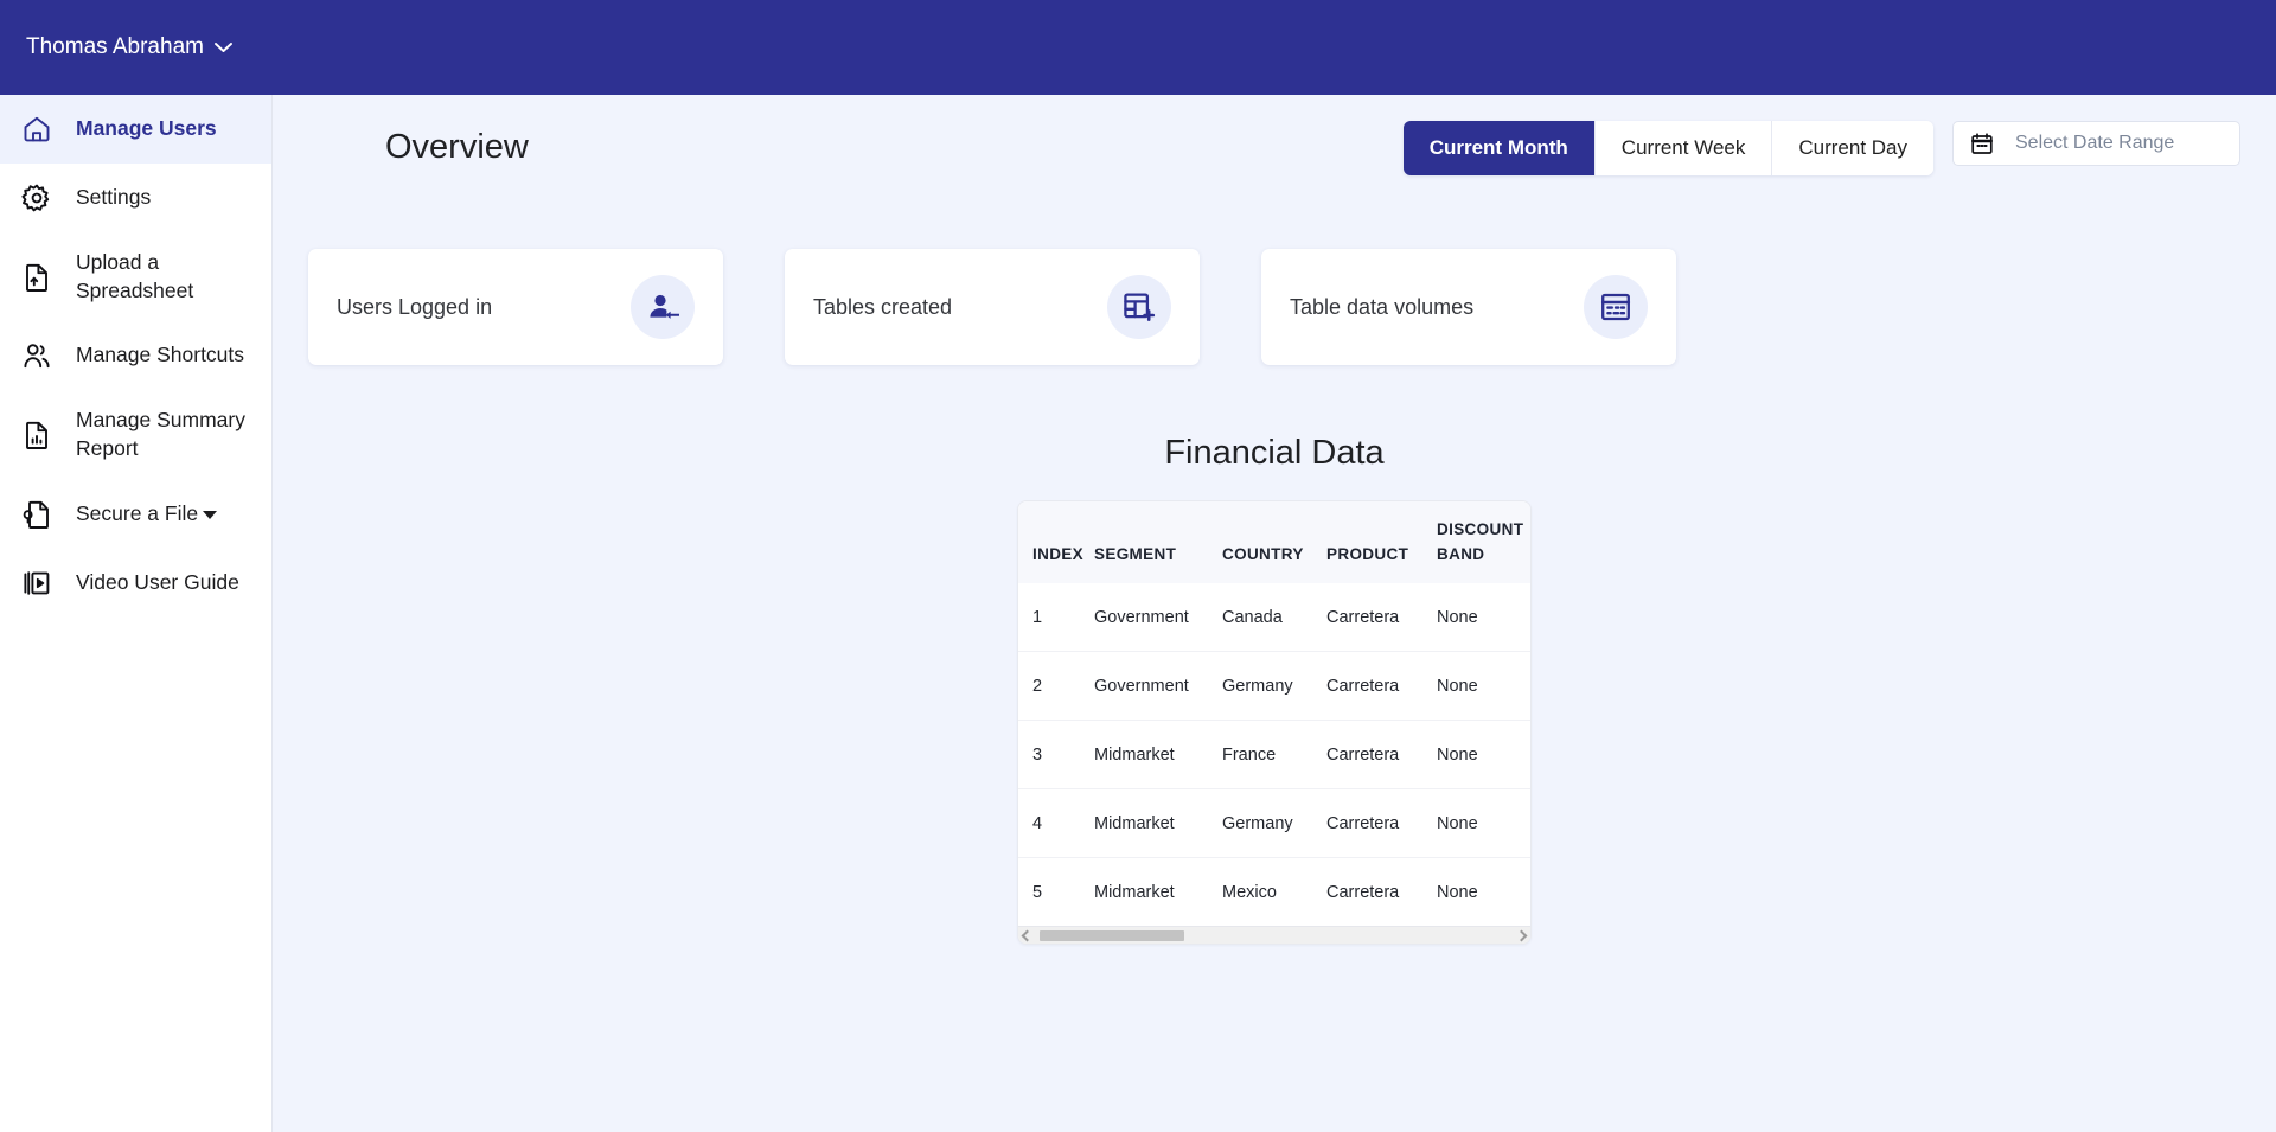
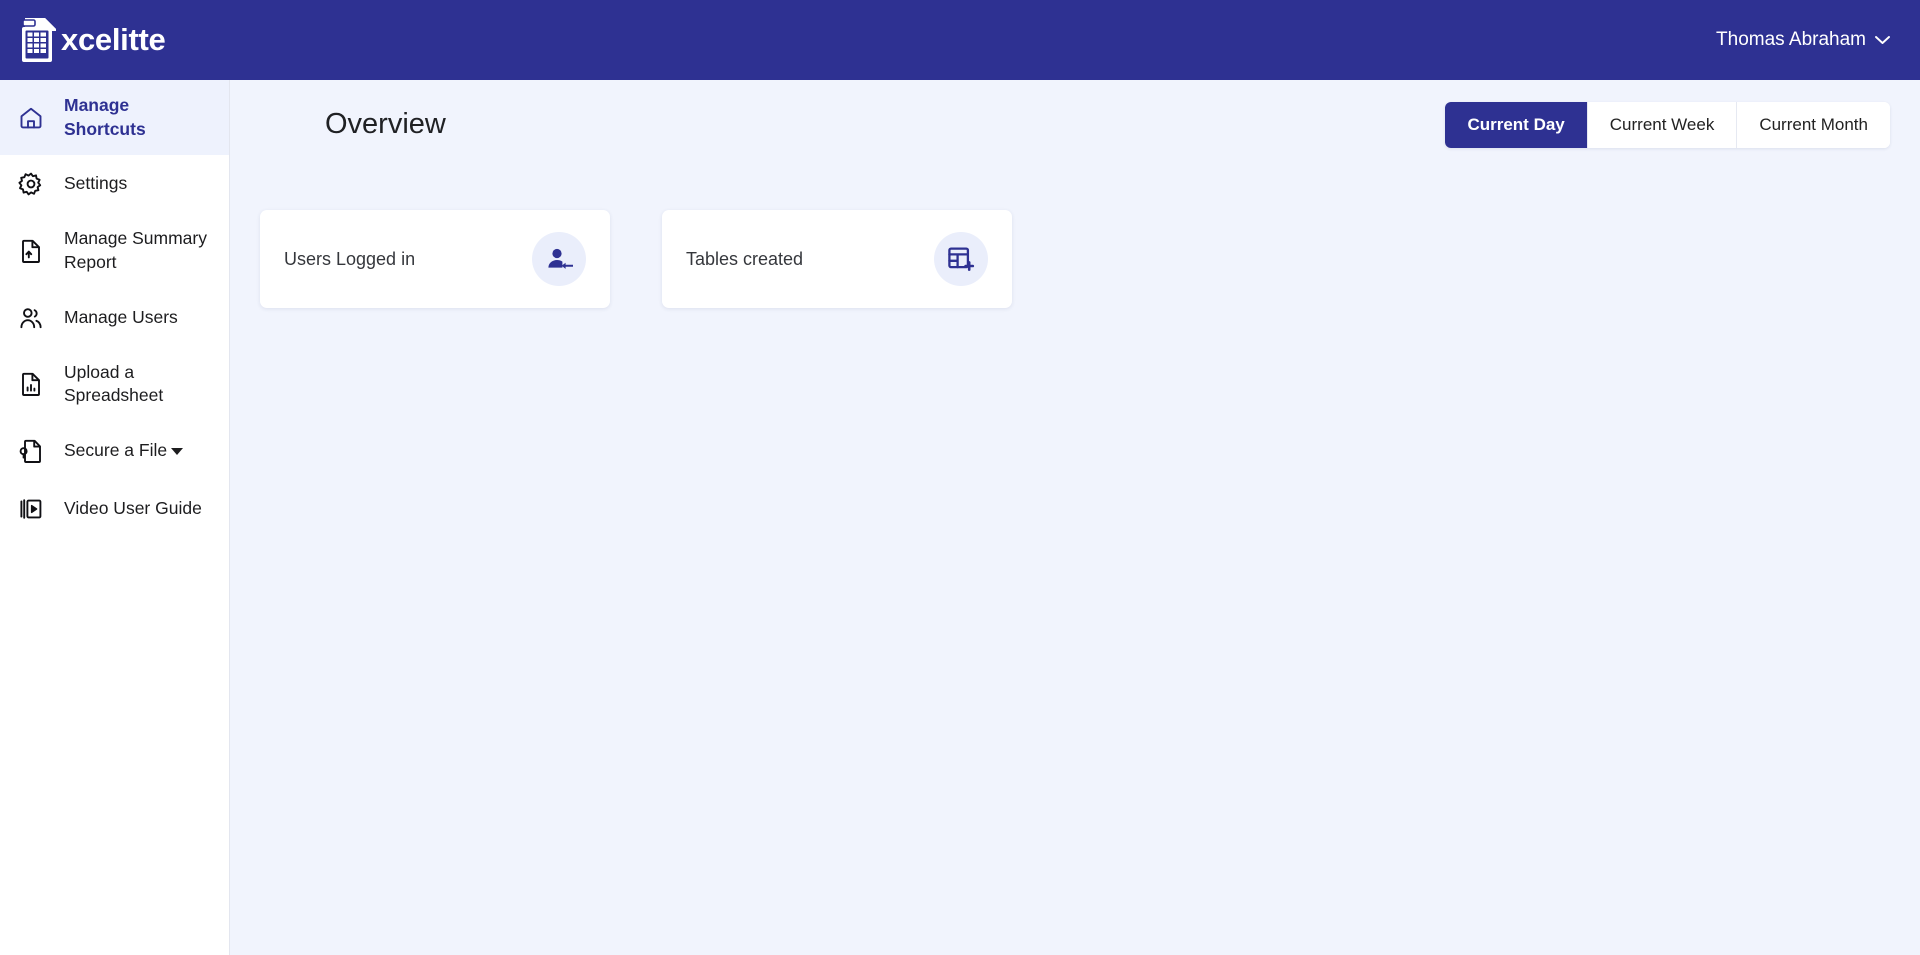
+ xcelitte
  Thomas Abraham
- Manage Users
+ Manage Shortcuts
  Settings
- Upload a Spreadsheet
+ Manage Summary Report
- Manage Shortcuts
+ Manage Users
- Manage Summary Report
+ Upload a Spreadsheet
  Secure a File
  Video User Guide
  Overview
- Current Month
+ Current Day
  Current Week
- Current Day
+ Current Month
- Select Date Range
  Users Logged in
  Tables created
- Table data volumes
- Financial Data
- INDEX	SEGMENT	COUNTRY	PRODUCT	DISCOUNT BAND
- 1	Government	Canada	Carretera	None
- 2	Government	Germany	Carretera	None
- 3	Midmarket	France	Carretera	None
- 4	Midmarket	Germany	Carretera	None
- 5	Midmarket	Mexico	Carretera	None
